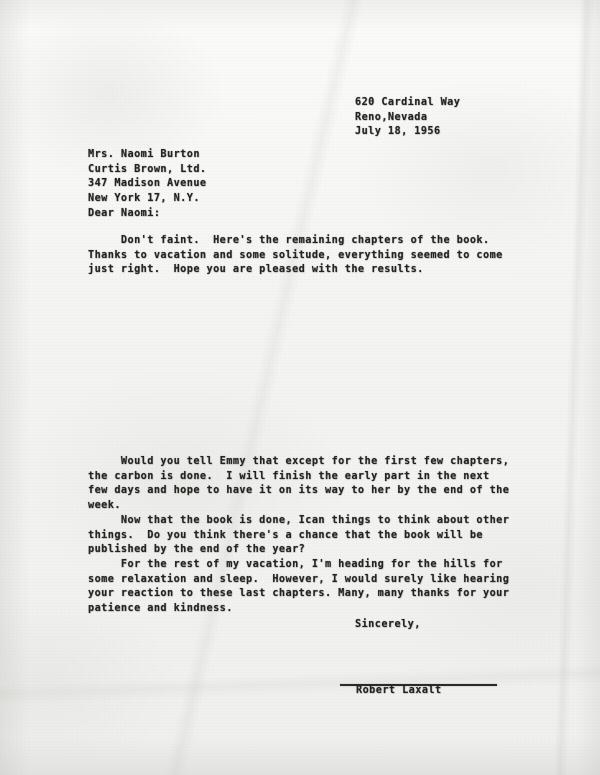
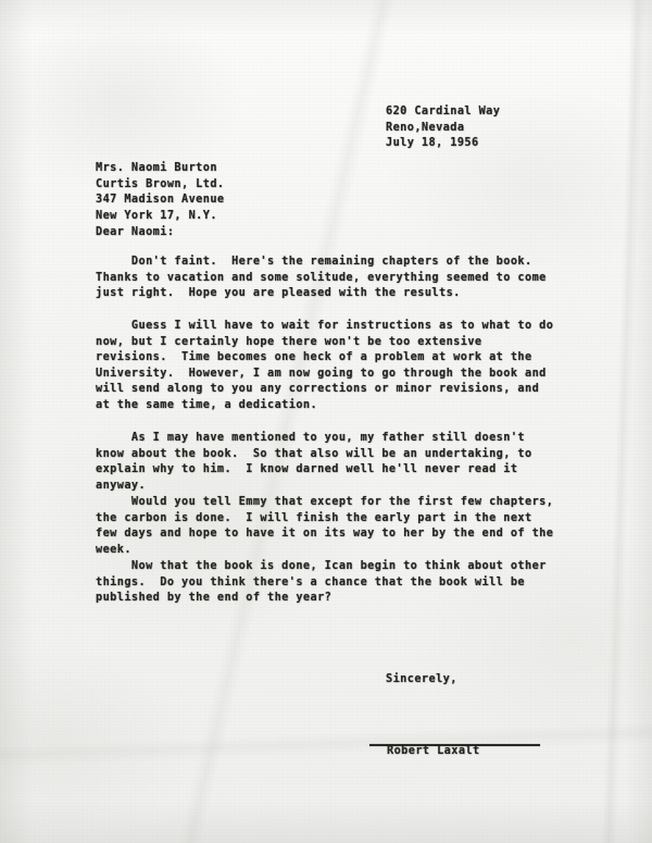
  620 Cardinal Way
  Reno,Nevada
  July 18, 1956
  Mrs. Naomi Burton
  Curtis Brown, Ltd.
  347 Madison Avenue
  New York 17, N.Y.
  Dear Naomi:
  Don't faint. Here's the remaining chapters of the book. Thanks to vacation and some solitude, everything seemed to come just right. Hope you are pleased with the results.
+ Guess I will have to wait for instructions as to what to do now, but I certainly hope there won't be too extensive revisions. Time becomes one heck of a problem at work at the University. However, I am now going to go through the book and will send along to you any corrections or minor revisions, and at the same time, a dedication.
+ As I may have mentioned to you, my father still doesn't know about the book. So that also will be an undertaking, to explain why to him. I know darned well he'll never read it anyway.
  Would you tell Emmy that except for the first few chapters, the carbon is done. I will finish the early part in the next few days and hope to have it on its way to her by the end of the week.
- Now that the book is done, Ican things to think about other things. Do you think there's a chance that the book will be published by the end of the year?
+ Now that the book is done, Ican begin to think about other things. Do you think there's a chance that the book will be published by the end of the year?
- For the rest of my vacation, I'm heading for the hills for some relaxation and sleep. However, I would surely like hearing your reaction to these last chapters. Many, many thanks for your patience and kindness.
  Sincerely,
  Robert Laxalt
